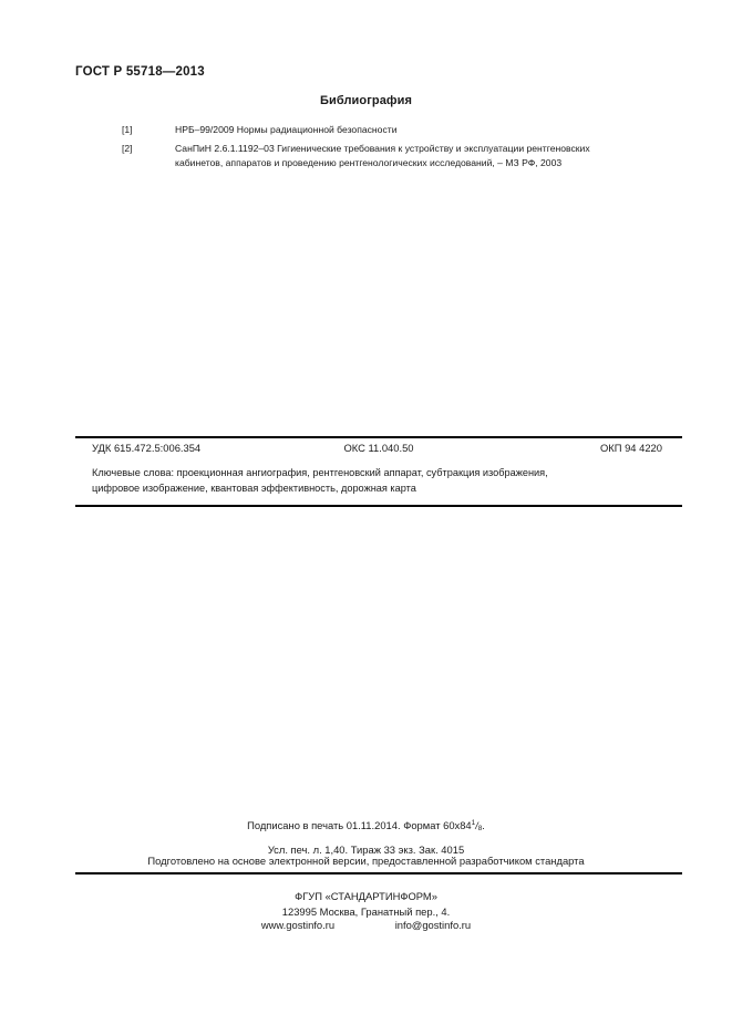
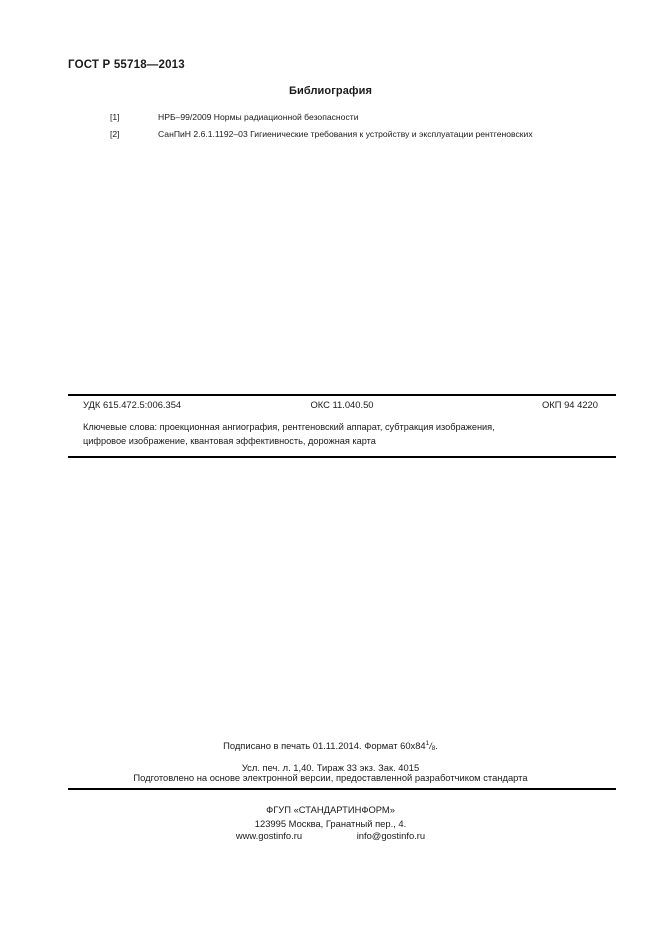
  ГОСТ Р 55718—2013
  Библиография
  [1]
  НРБ–99/2009 Нормы радиационной безопасности
  [2]
  СанПиН 2.6.1.1192–03 Гигиенические требования к устройству и эксплуатации рентгеновских
- кабинетов, аппаратов и проведению рентгенологических исследований, – МЗ РФ, 2003
  УДК 615.472.5:006.354
  ОКС 11.040.50
  ОКП 94 4220
  Ключевые слова: проекционная ангиография, рентгеновский аппарат, субтракция изображения,
  цифровое изображение, квантовая эффективность, дорожная карта
  Подписано в печать 01.11.2014. Формат 60x84 / .
  Усл. печ. л. 1,40. Тираж 33 экз. Зак. 4015
  Подготовлено на основе электронной версии, предоставленной разработчиком стандарта
  ФГУП «СТАНДАРТИНФОРМ»
  123995 Москва, Гранатный пер., 4.
  www.gostinfo.ru info@gostinfo.ru
